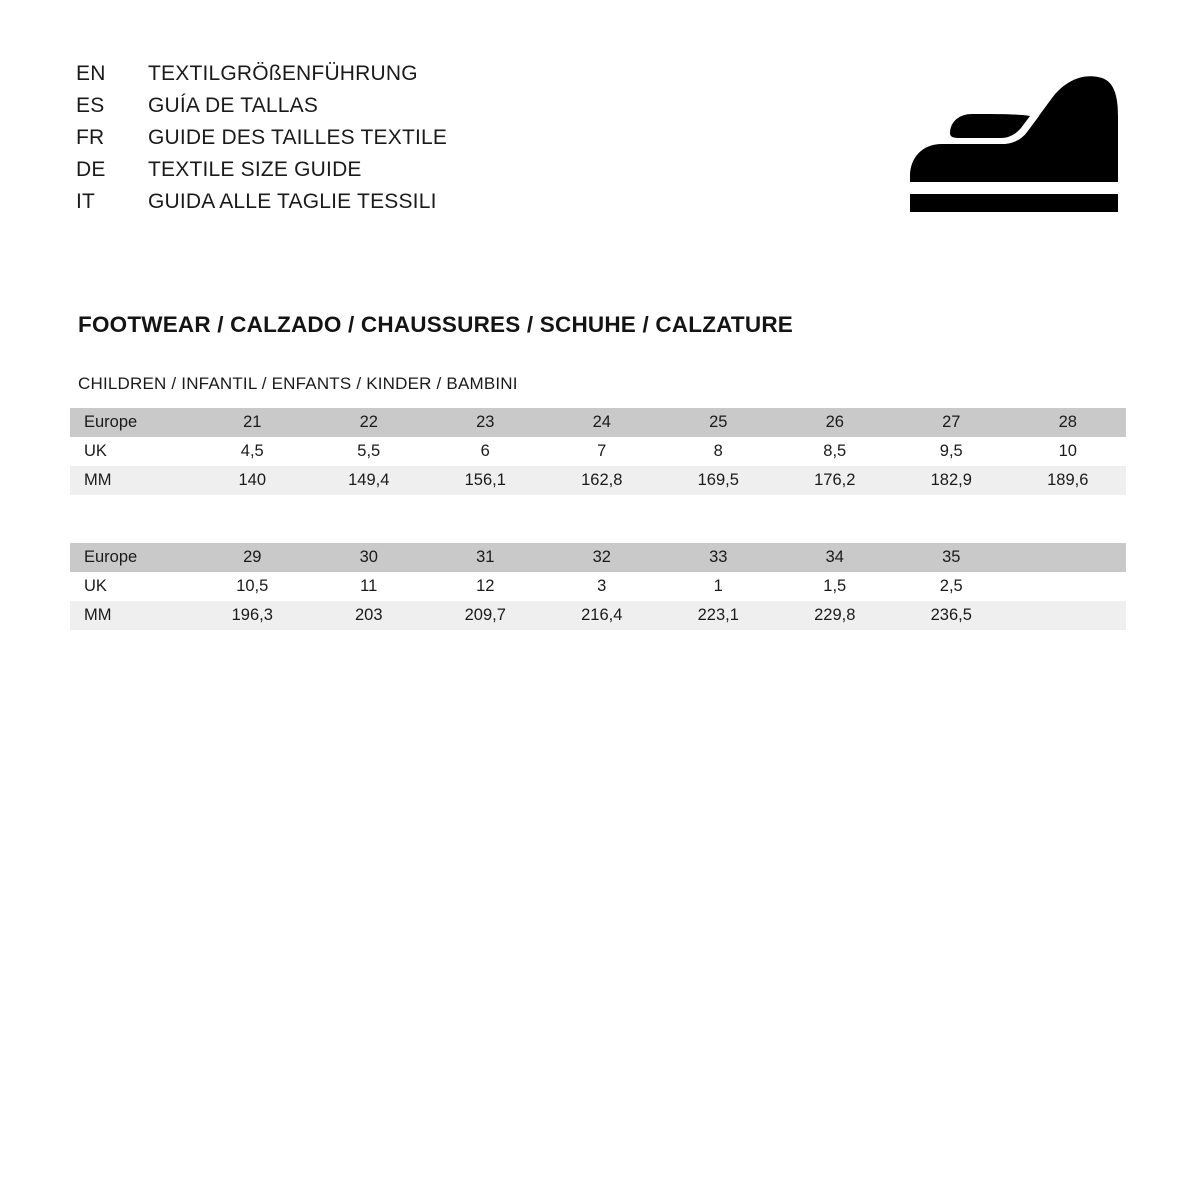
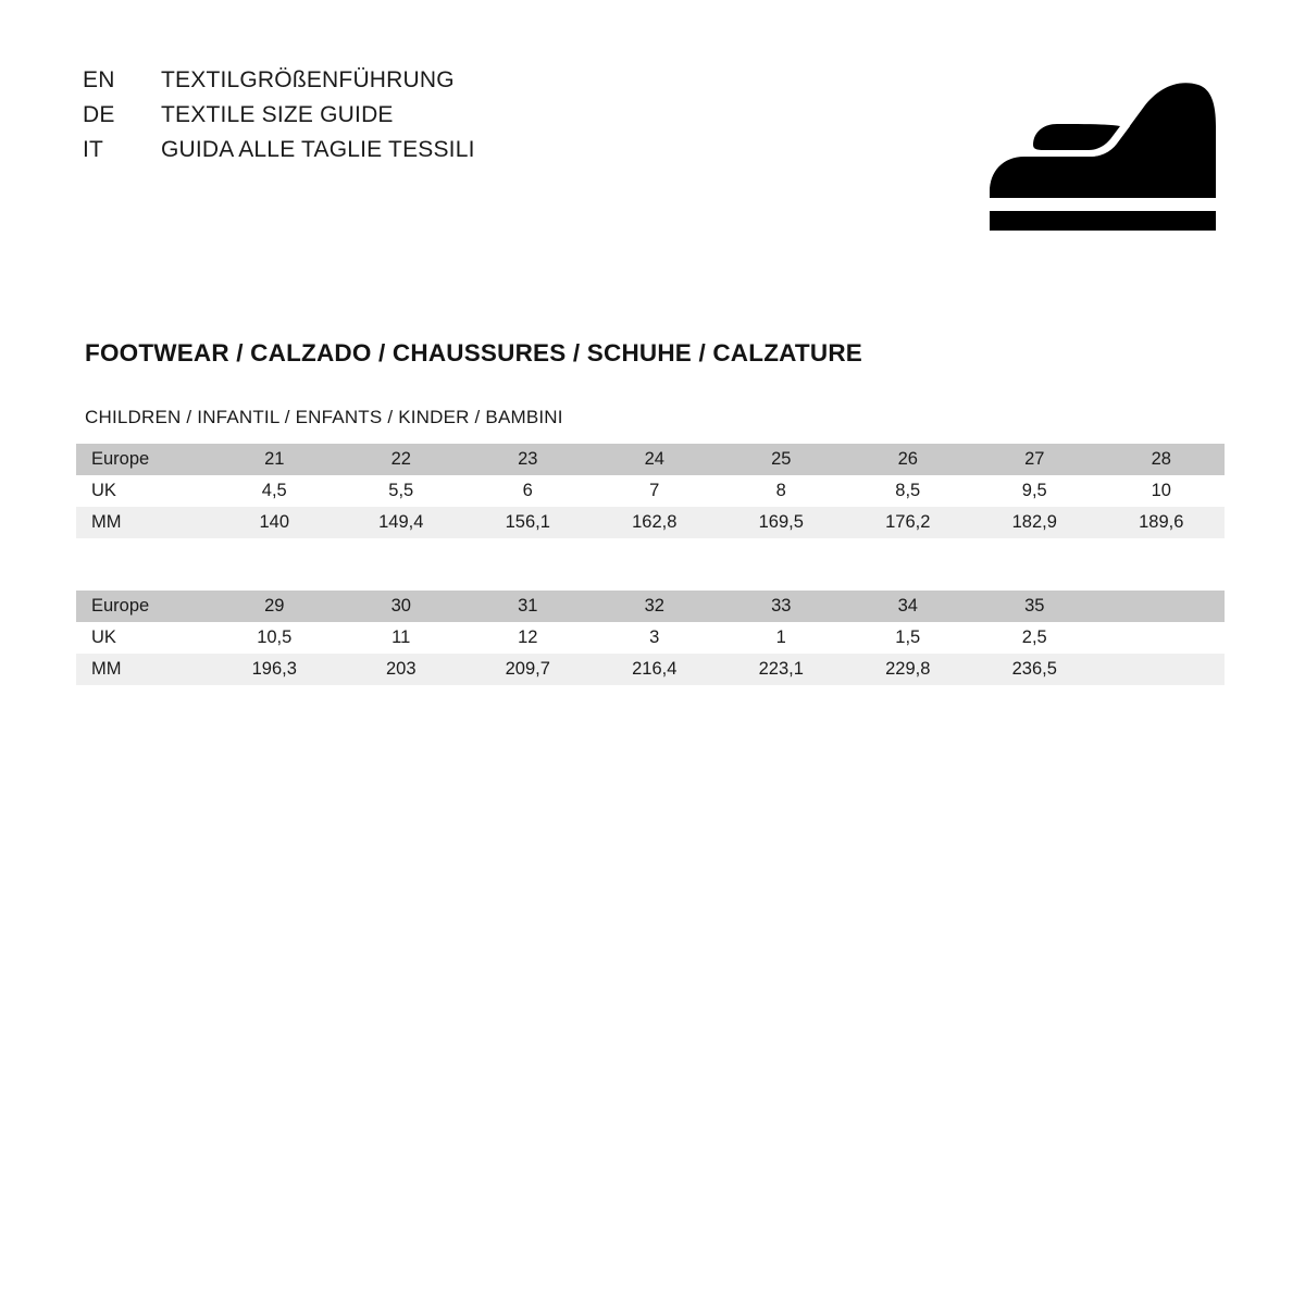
  EN
  TEXTILGRÖßENFÜHRUNG
- ES
- GUÍA DE TALLAS
- FR
- GUIDE DES TAILLES TEXTILE
  DE
  TEXTILE SIZE GUIDE
  IT
  GUIDA ALLE TAGLIE TESSILI
  FOOTWEAR / CALZADO / CHAUSSURES / SCHUHE / CALZATURE
  CHILDREN / INFANTIL / ENFANTS / KINDER / BAMBINI
  Europe	21	22	23	24	25	26	27	28
  UK	4,5	5,5	6	7	8	8,5	9,5	10
  MM	140	149,4	156,1	162,8	169,5	176,2	182,9	189,6
  Europe	29	30	31	32	33	34	35
  UK	10,5	11	12	3	1	1,5	2,5
  MM	196,3	203	209,7	216,4	223,1	229,8	236,5
